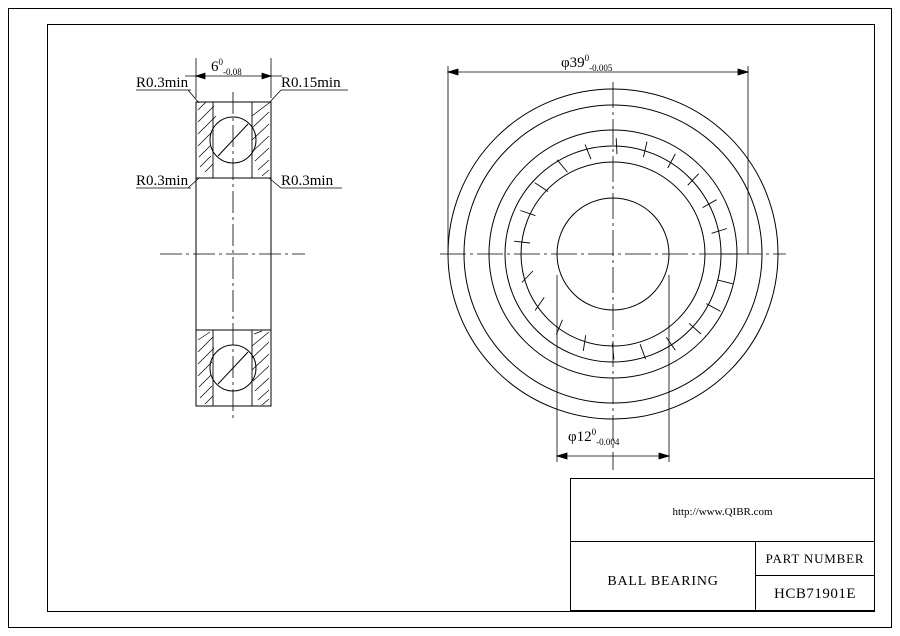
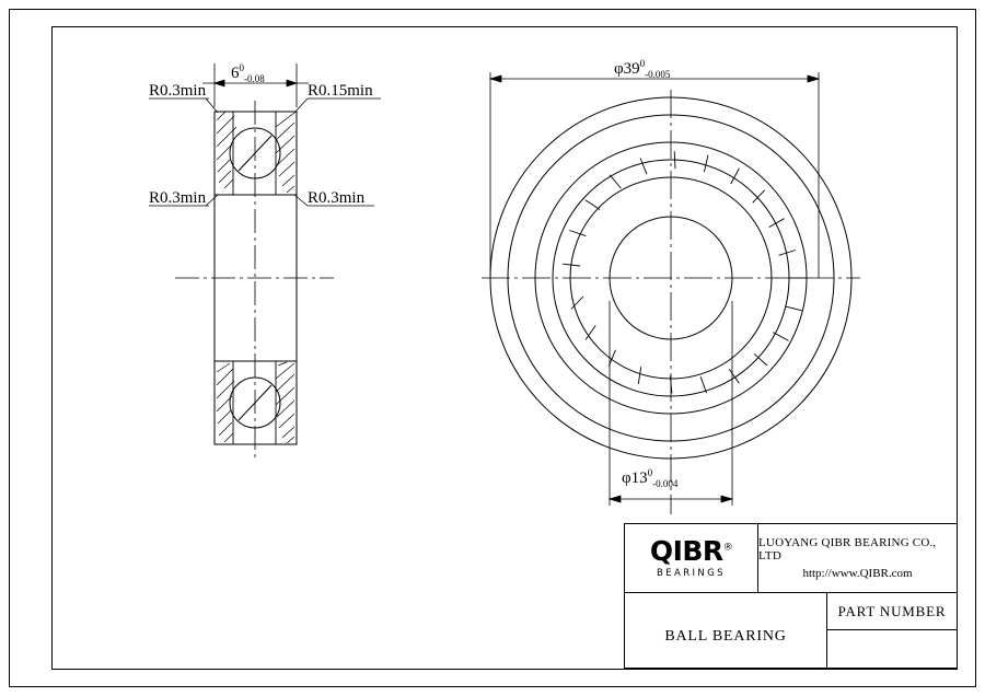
  60-0.08
  R0.3min
  R0.15min
  R0.3min
  R0.3min
  φ390-0.005
- φ120-0.004
+ φ130-0.004
+ QIBR®
+ BEARINGS
+ LUOYANG QIBR BEARING CO., LTD
  http://www.QIBR.com
  BALL BEARING
  PART NUMBER
- HCB71901E
